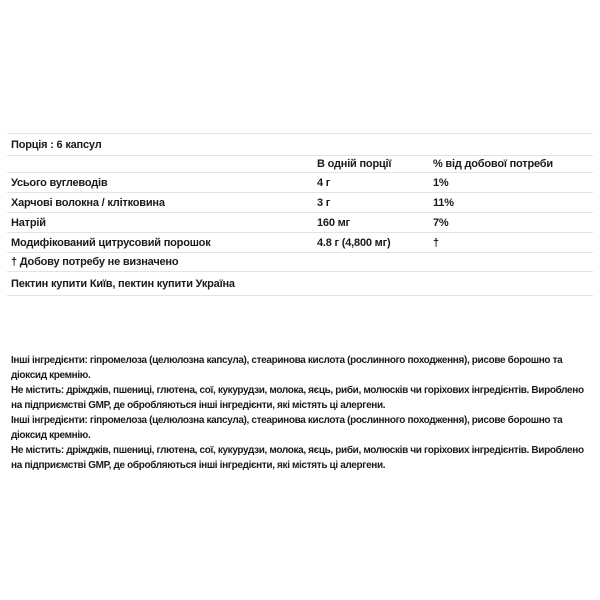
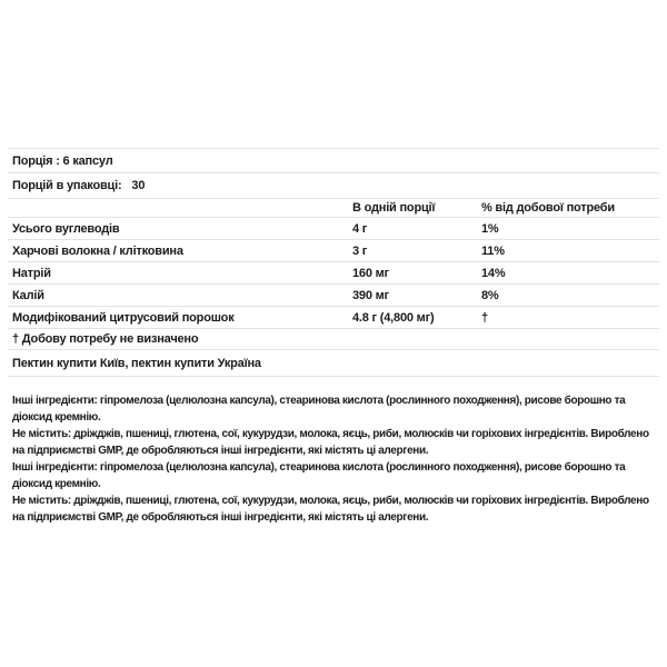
  Порція : 6 капсул
+ Порцій в упаковці:
+ 30
  В одній порції
  % від добової потреби
  Усього вуглеводів
  4 г
  1%
  Харчові волокна / клітковина
  3 г
  11%
  Натрій
  160 мг
- 7%
+ 14%
+ Калій
+ 390 мг
+ 8%
  Модифікований цитрусовий порошок
  4.8 г (4,800 мг)
  †
  † Добову потребу не визначено
  Пектин купити Київ, пектин купити Україна
  Інші інгредієнти: гіпромелоза (целюлозна капсула), стеаринова кислота (рослинного походження), рисове борошно та діоксид кремнію.
  Не містить: дріжджів, пшениці, глютена, сої, кукурудзи, молока, яєць, риби, молюсків чи горіхових інгредієнтів. Вироблено на підприємстві GMP, де обробляються інші інгредієнти, які містять ці алергени.
  Інші інгредієнти: гіпромелоза (целюлозна капсула), стеаринова кислота (рослинного походження), рисове борошно та діоксид кремнію.
  Не містить: дріжджів, пшениці, глютена, сої, кукурудзи, молока, яєць, риби, молюсків чи горіхових інгредієнтів. Вироблено на підприємстві GMP, де обробляються інші інгредієнти, які містять ці алергени.
